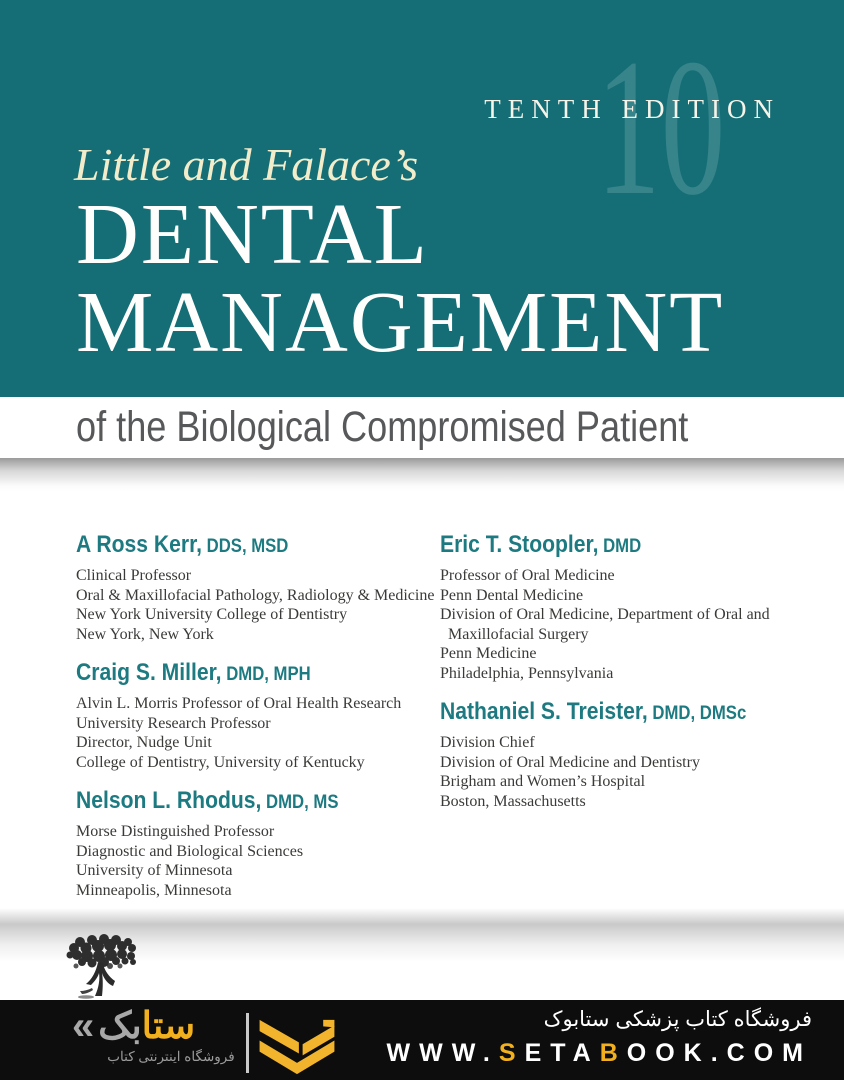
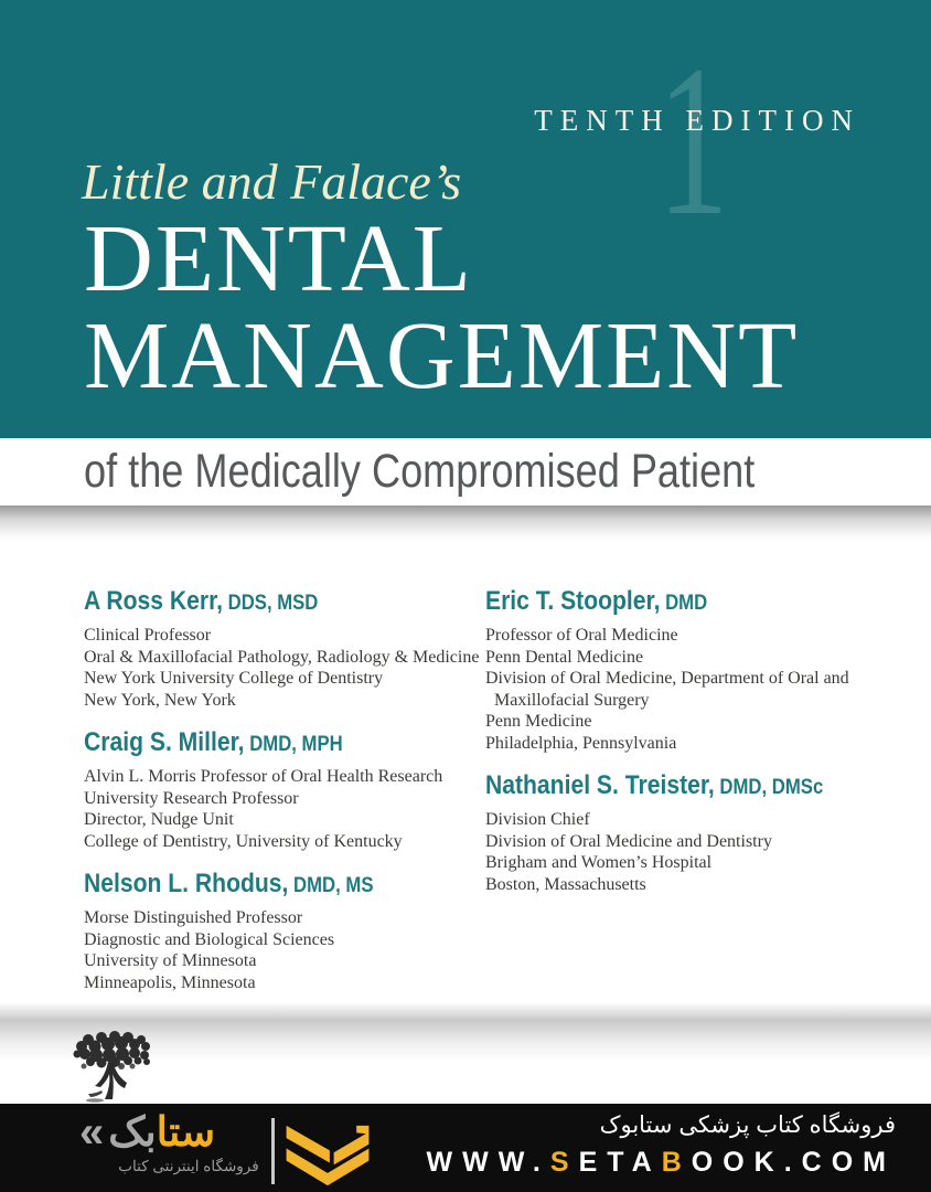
- 10
+ 1
  TENTH EDITION
  Little and Falace’s
  DENTAL
  MANAGEMENT
- of the Biological Compromised Patient
+ of the Medically Compromised Patient
  A Ross Kerr, DDS, MSD
  Clinical Professor
  Oral & Maxillofacial Pathology, Radiology & Medicine
  New York University College of Dentistry
  New York, New York
  Craig S. Miller, DMD, MPH
  Alvin L. Morris Professor of Oral Health Research
  University Research Professor
  Director, Nudge Unit
  College of Dentistry, University of Kentucky
  Nelson L. Rhodus, DMD, MS
  Morse Distinguished Professor
  Diagnostic and Biological Sciences
  University of Minnesota
  Minneapolis, Minnesota
  Eric T. Stoopler, DMD
  Professor of Oral Medicine
  Penn Dental Medicine
  Division of Oral Medicine, Department of Oral and
  Maxillofacial Surgery
  Penn Medicine
  Philadelphia, Pennsylvania
  Nathaniel S. Treister, DMD, DMSc
  Division Chief
  Division of Oral Medicine and Dentistry
  Brigham and Women’s Hospital
  Boston, Massachusetts
  «
  ستابک
  فروشگاه اینترنتی کتاب
  فروشگاه کتاب پزشکی ستابوک
  WWW.SETABOOK.COM
